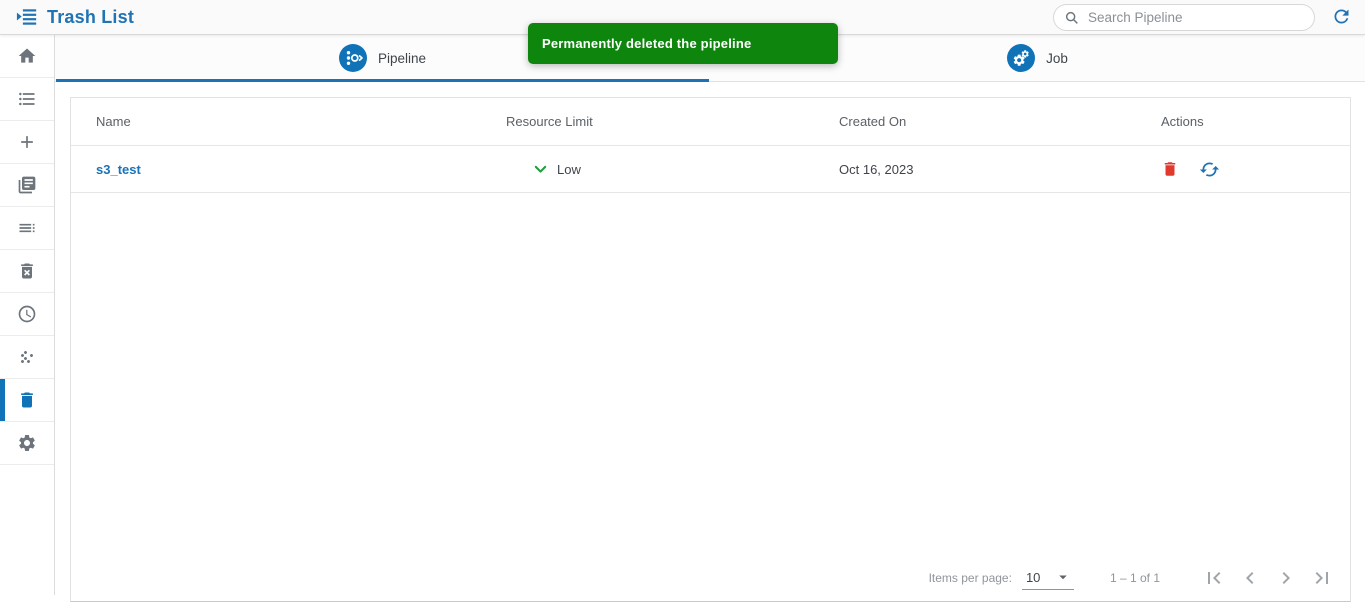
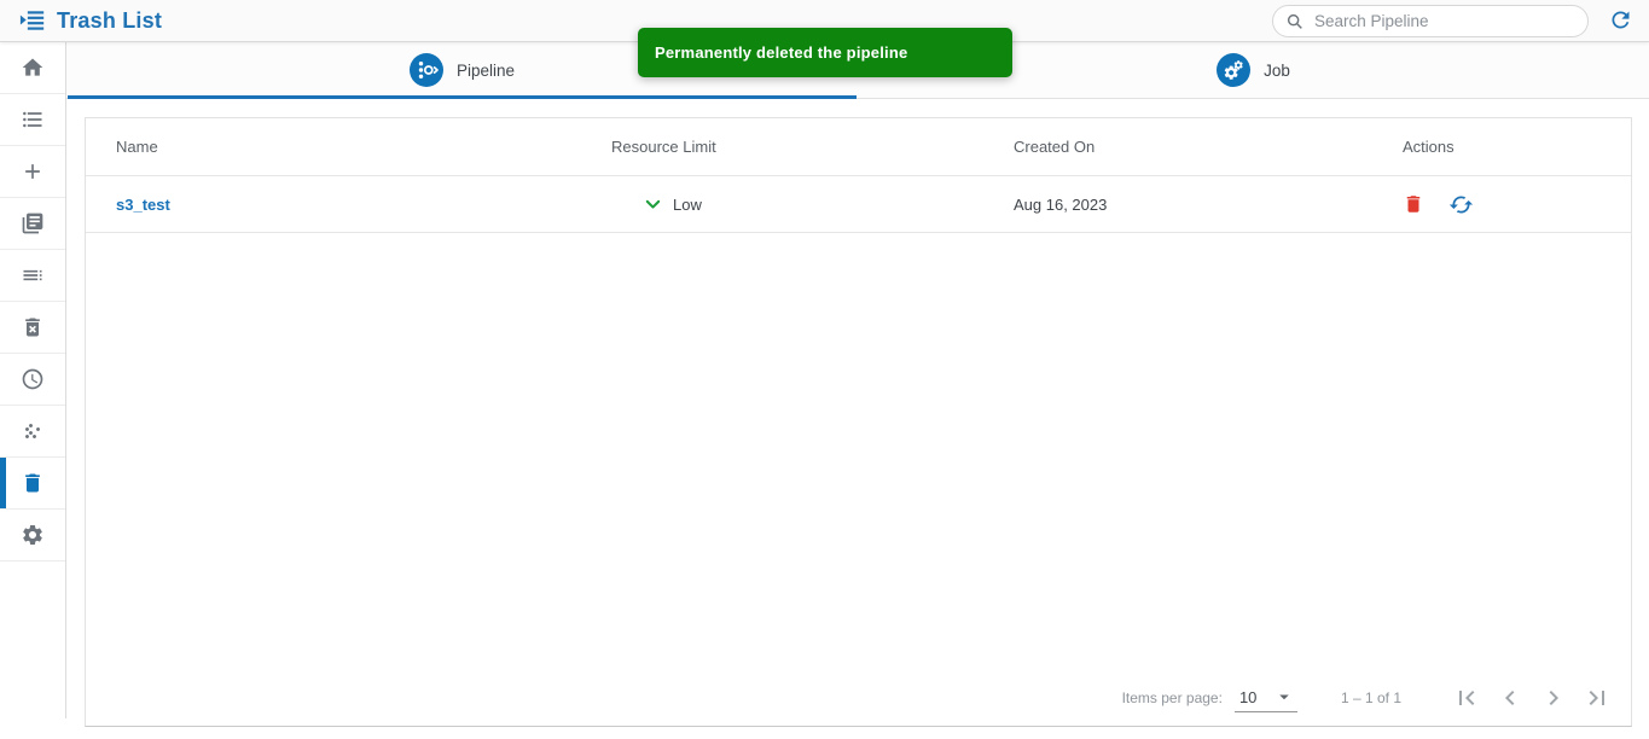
  Trash List
  Search Pipeline
  Pipeline
  Job
  Permanently deleted the pipeline
  Name
  Resource Limit
  Created On
  Actions
  s3_test
  Low
- Oct 16, 2023
+ Aug 16, 2023
  Items per page:
  10
  1 – 1 of 1
